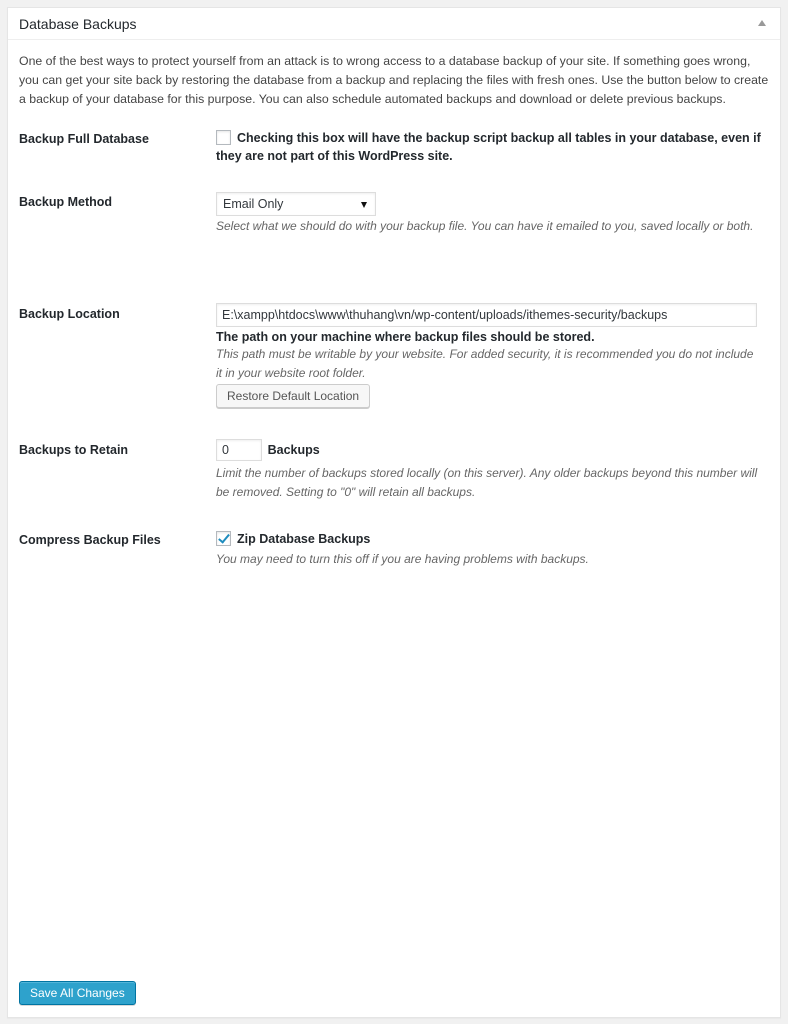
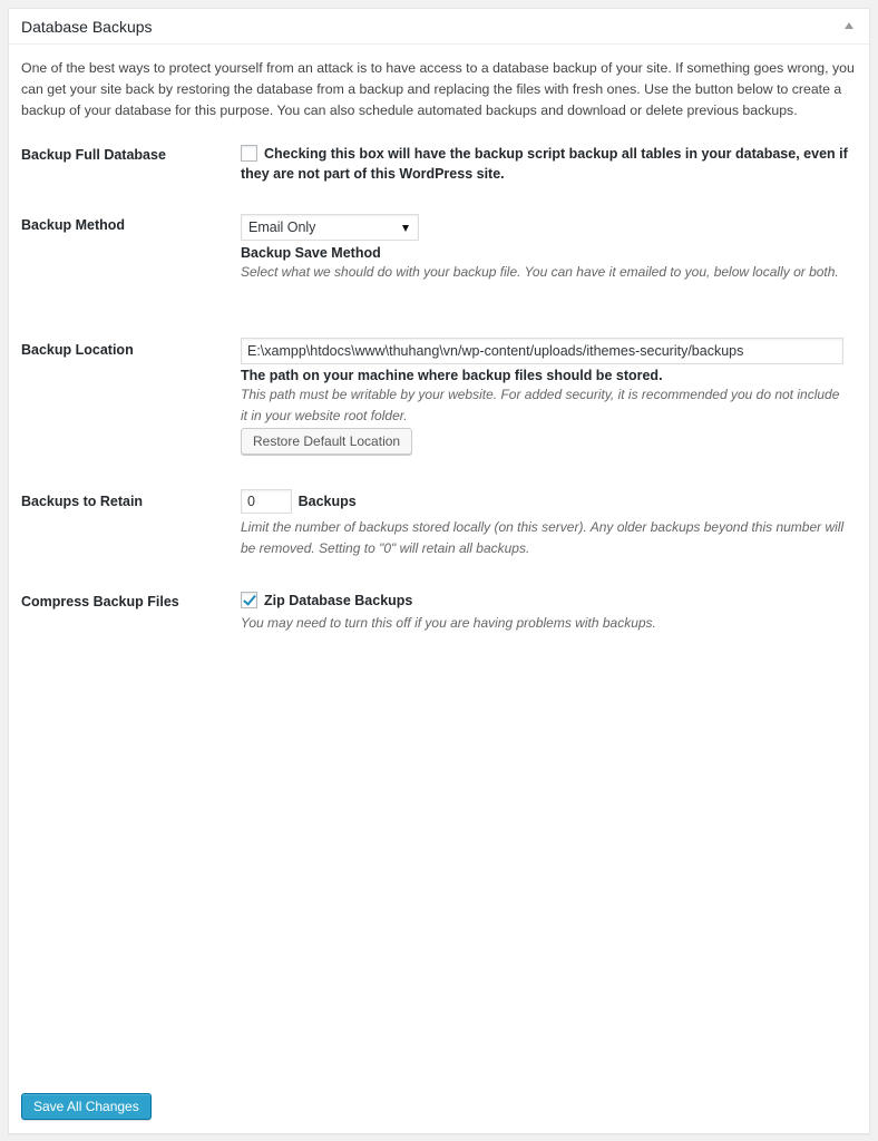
  Database Backups
- One of the best ways to protect yourself from an attack is to wrong access to a database backup of your site. If something goes wrong, you can get your site back by restoring the database from a backup and replacing the files with fresh ones. Use the button below to create a backup of your database for this purpose. You can also schedule automated backups and download or delete previous backups.
+ One of the best ways to protect yourself from an attack is to have access to a database backup of your site. If something goes wrong, you can get your site back by restoring the database from a backup and replacing the files with fresh ones. Use the button below to create a backup of your database for this purpose. You can also schedule automated backups and download or delete previous backups.
  Backup Full Database
  Checking this box will have the backup script backup all tables in your database, even if they are not part of this WordPress site.
  Backup Method
  Email Only
+ Backup Save Method
- Select what we should do with your backup file. You can have it emailed to you, saved locally or both.
+ Select what we should do with your backup file. You can have it emailed to you, below locally or both.
  Backup Location
  E:\xampp\htdocs\www\thuhang\vn/wp-content/uploads/ithemes-security/backups
  The path on your machine where backup files should be stored.
  This path must be writable by your website. For added security, it is recommended you do not include it in your website root folder.
  Restore Default Location
  Backups to Retain
  0 Backups
  Limit the number of backups stored locally (on this server). Any older backups beyond this number will be removed. Setting to "0" will retain all backups.
  Compress Backup Files
  Zip Database Backups
  You may need to turn this off if you are having problems with backups.
  Save All Changes
